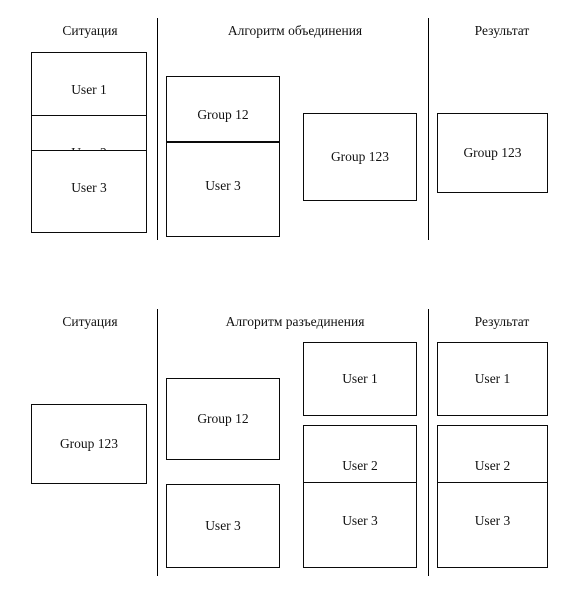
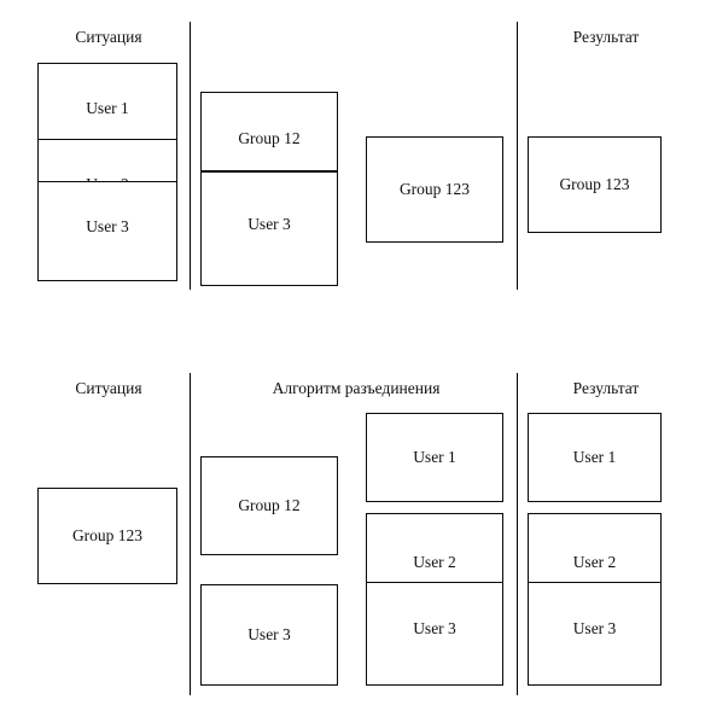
  Ситуация
- Алгоритм объединения
  Результат
  User 1
  User 3
  Group 12
  User 3
  Group 123
  Group 123
  Ситуация
  Алгоритм разъединения
  Результат
  Group 123
  Group 12
  User 3
  User 1
  User 2
  User 3
  User 1
  User 2
  User 3
